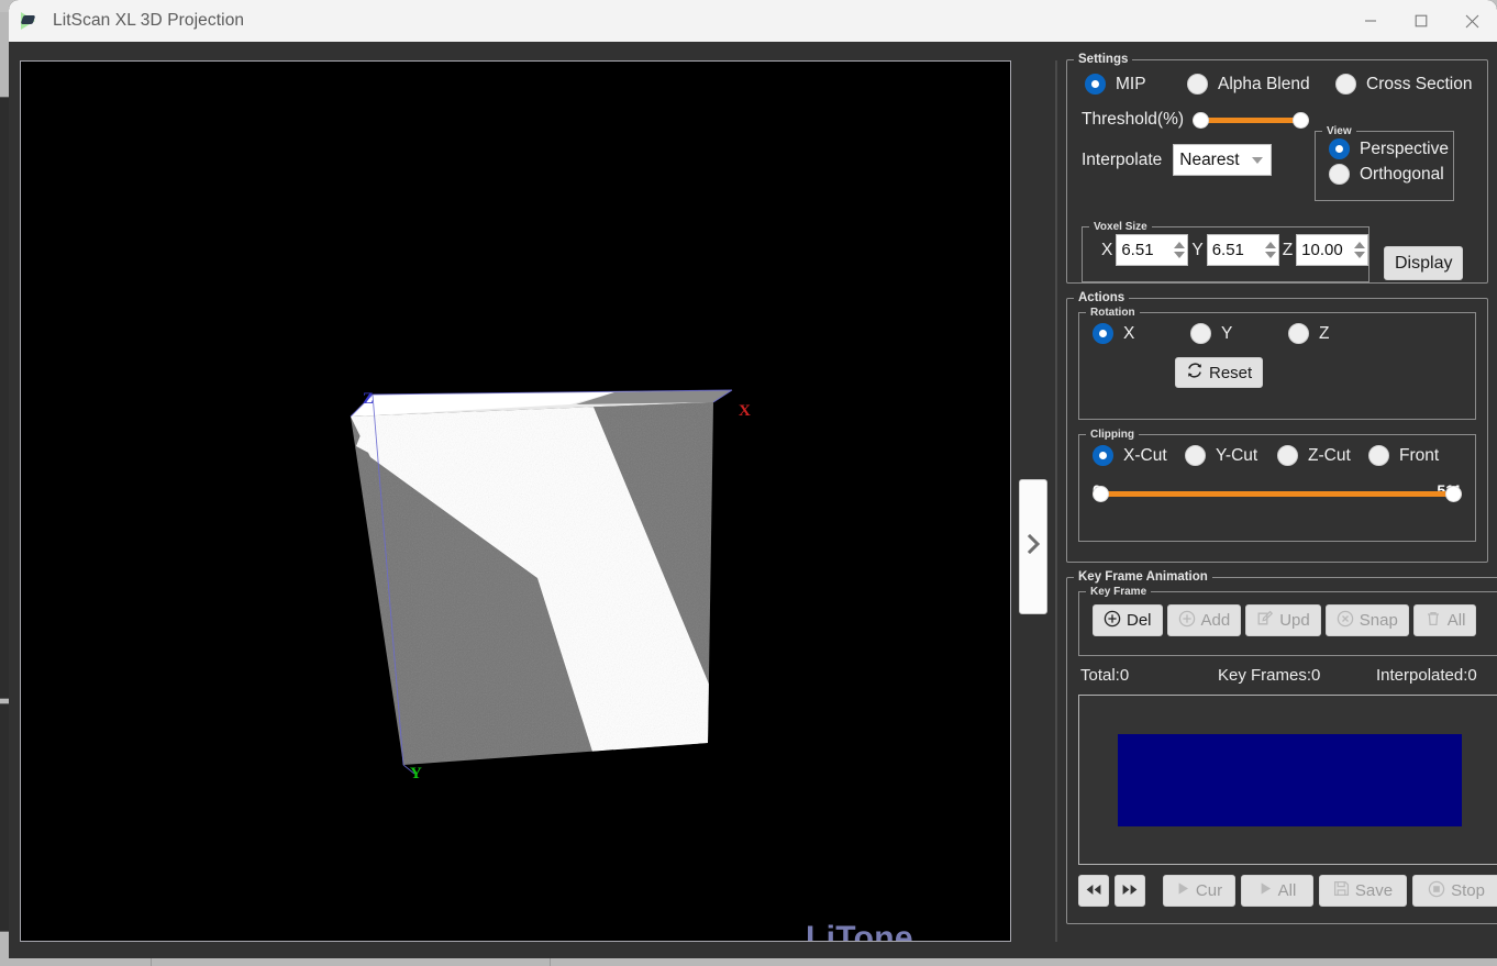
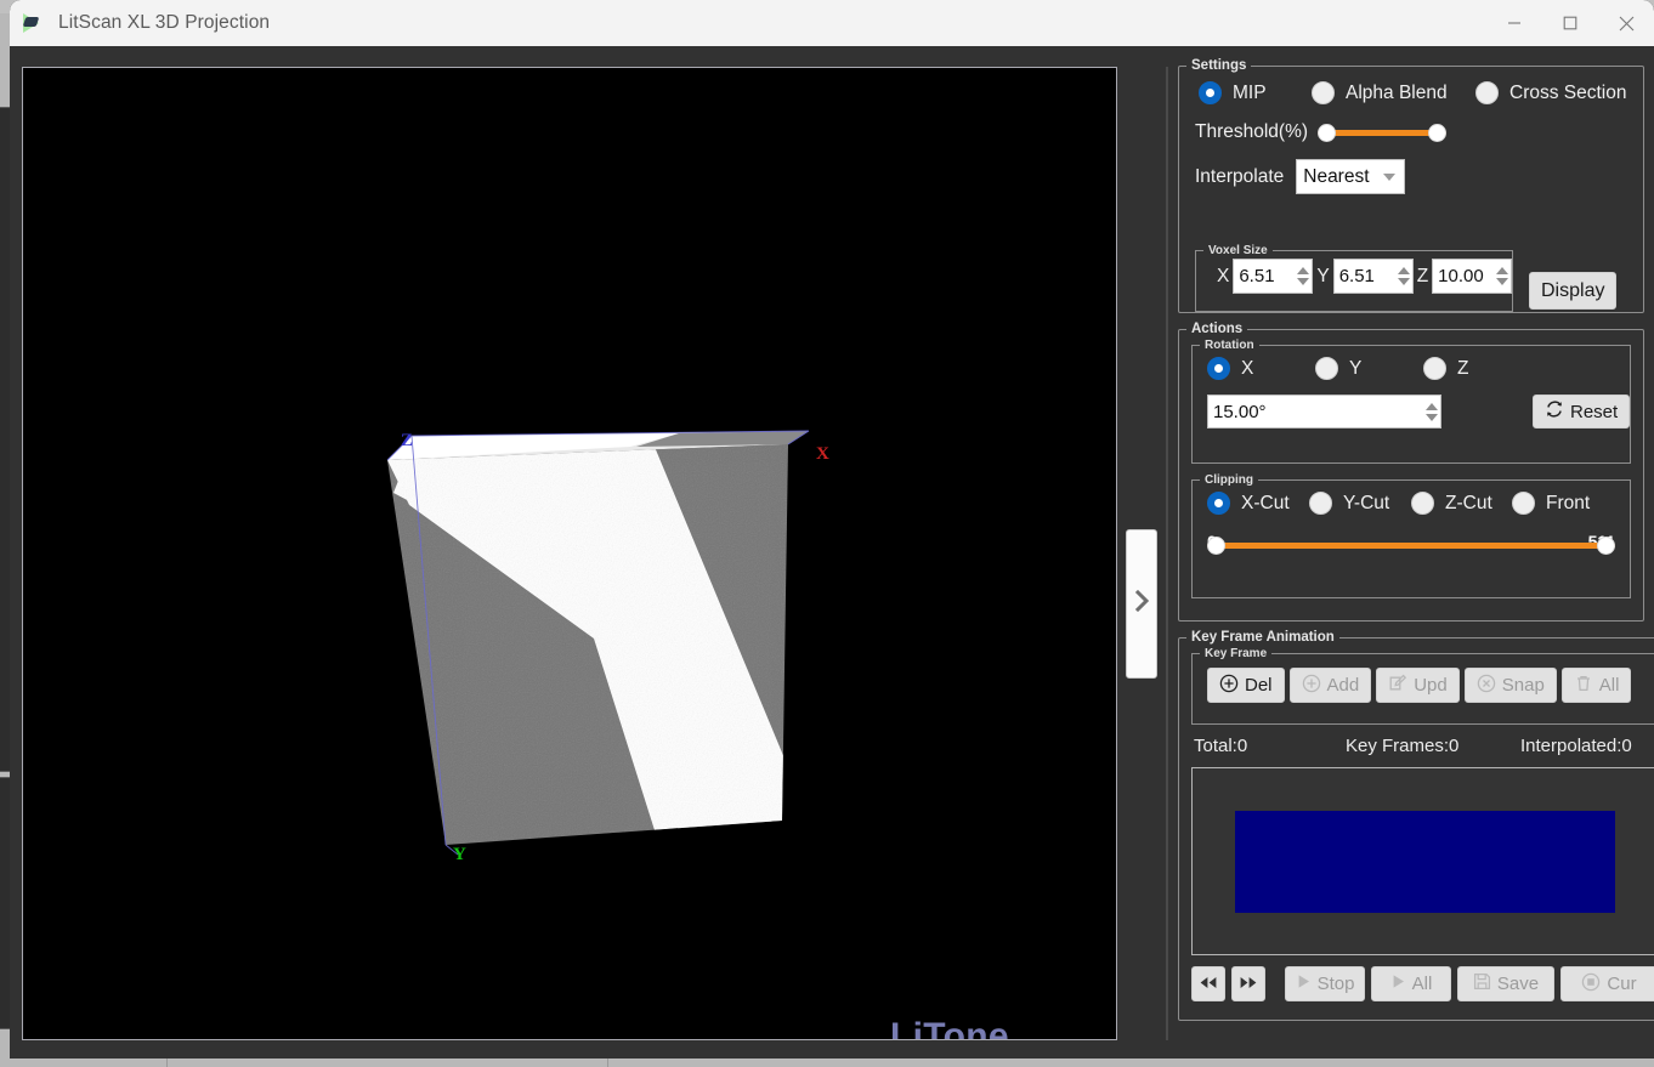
  LitScan XL 3D Projection
  Z
  X
  Y
  LiTone
  Settings
  MIP
  Alpha Blend
  Cross Section
  Threshold(%)
  Interpolate
  Nearest
- View
- Perspective
- Orthogonal
  Voxel Size
  X
  6.51
  Y
  6.51
  Z
  10.00
  Display
  Actions
  Rotation
  X
  Y
  Z
+ 15.00°
  Reset
  Clipping
  X-Cut
  Y-Cut
  Z-Cut
  Front
  Key Frame Animation
  Key Frame
  Del
  Add
  Upd
  Snap
  All
  Total:0
  Key Frames:0
  Interpolated:0
- Cur
+ Stop
  All
  Save
- Stop
+ Cur
